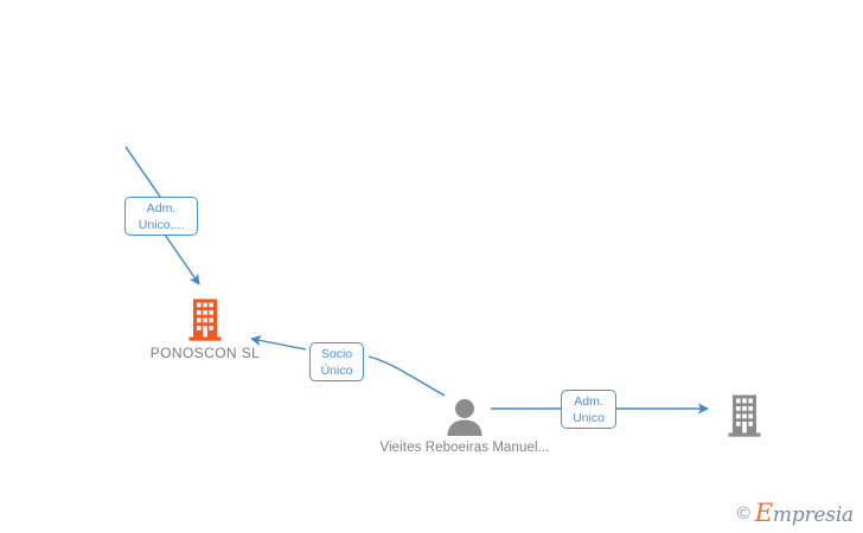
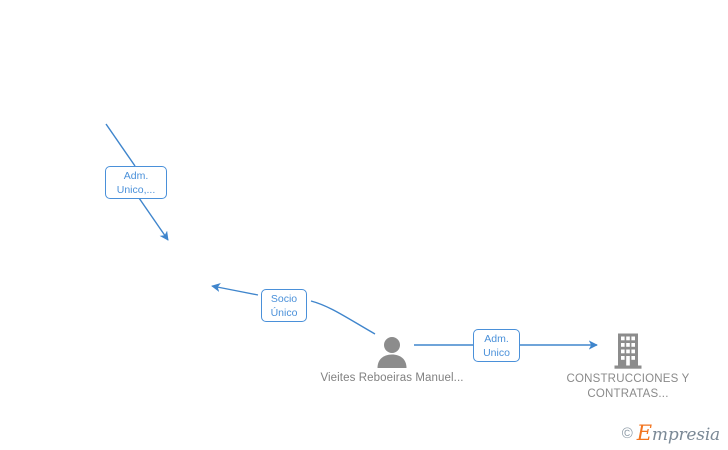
- PONOSCON SL
  Vieites Reboeiras Manuel...
+ CONSTRUCCIONES Y CONTRATAS...
  Adm.
  Unico,...
  Socio
  Único
  Adm.
  Unico
  ©
  Empresia
